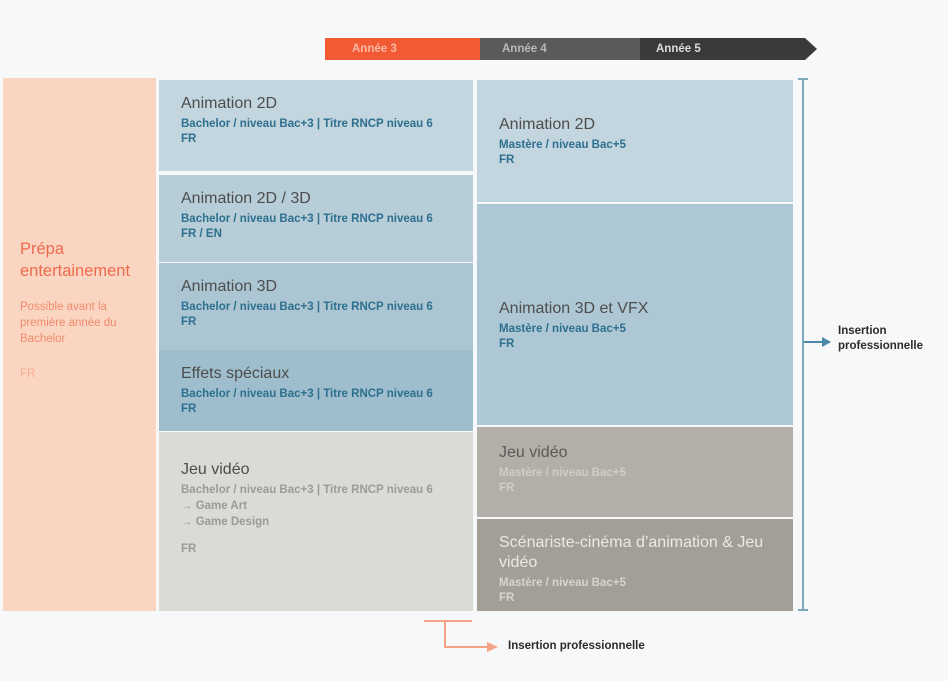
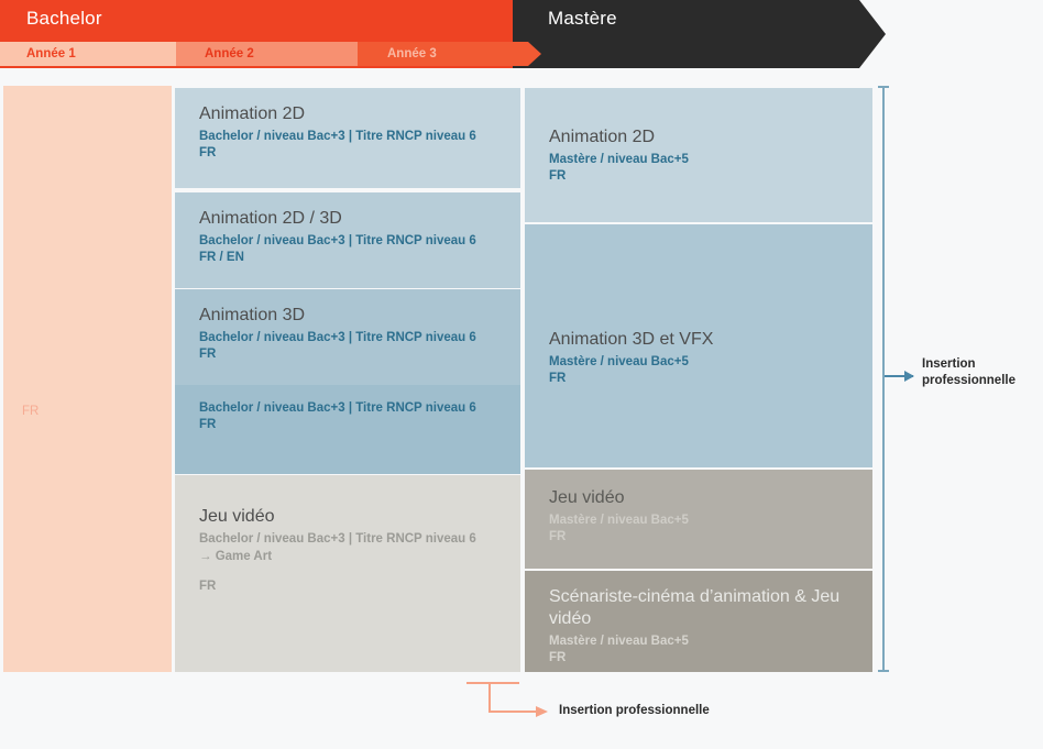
+ Bachelor
+ Mastère
+ Année 1
+ Année 2
  Année 3
- Année 4
- Année 5
- Prépa entertainement
- Possible avant la première année du Bachelor
  FR
  Animation 2D
  Bachelor / niveau Bac+3 | Titre RNCP niveau 6
  FR
  Animation 2D / 3D
  Bachelor / niveau Bac+3 | Titre RNCP niveau 6
  FR / EN
  Animation 3D
  Bachelor / niveau Bac+3 | Titre RNCP niveau 6
  FR
- Effets spéciaux
  Bachelor / niveau Bac+3 | Titre RNCP niveau 6
  FR
  Jeu vidéo
  Bachelor / niveau Bac+3 | Titre RNCP niveau 6
  → Game Art
- → Game Design
  FR
  Animation 2D
  Mastère / niveau Bac+5
  FR
  Animation 3D et VFX
  Mastère / niveau Bac+5
  FR
  Jeu vidéo
  Mastère / niveau Bac+5
  FR
  Scénariste-cinéma d’animation & Jeu vidéo
  Mastère / niveau Bac+5
  FR
  Insertion professionnelle
  Insertion professionnelle
